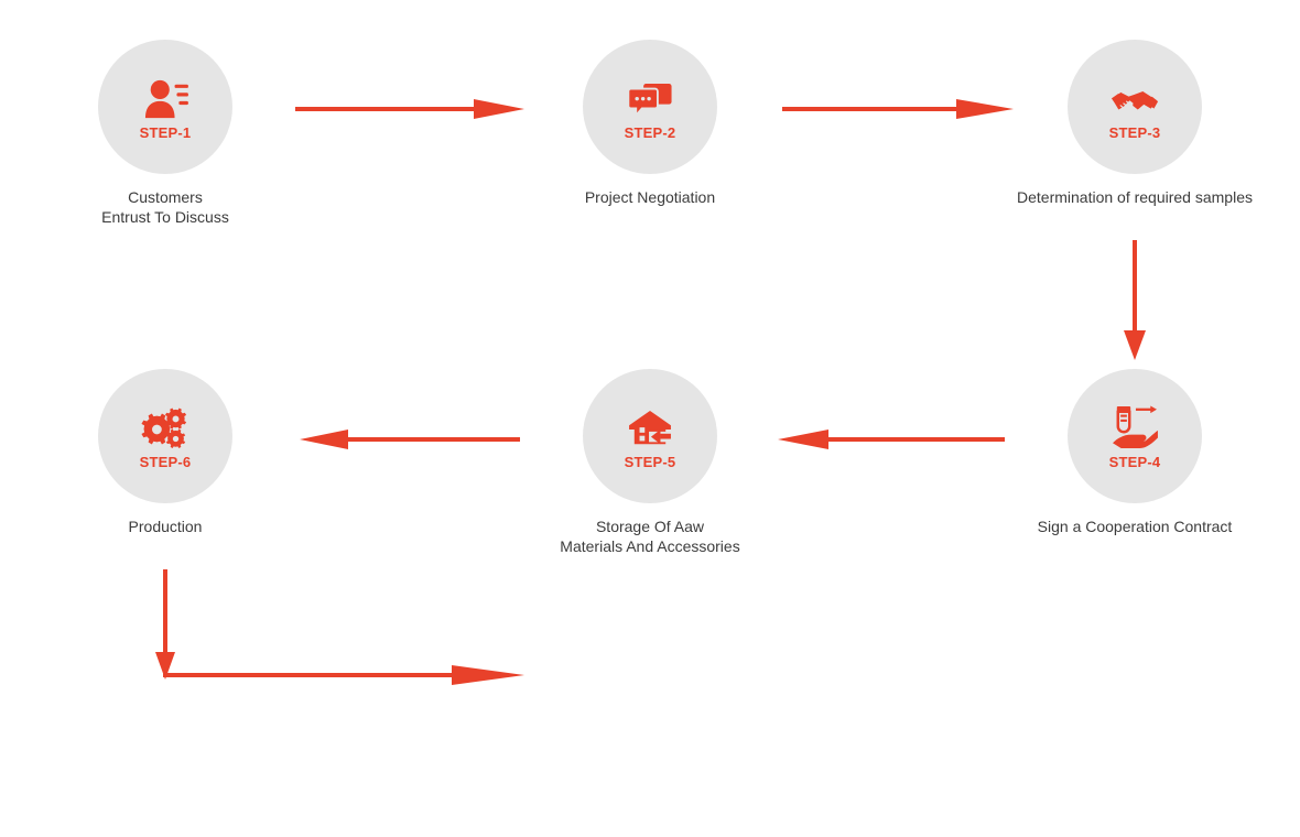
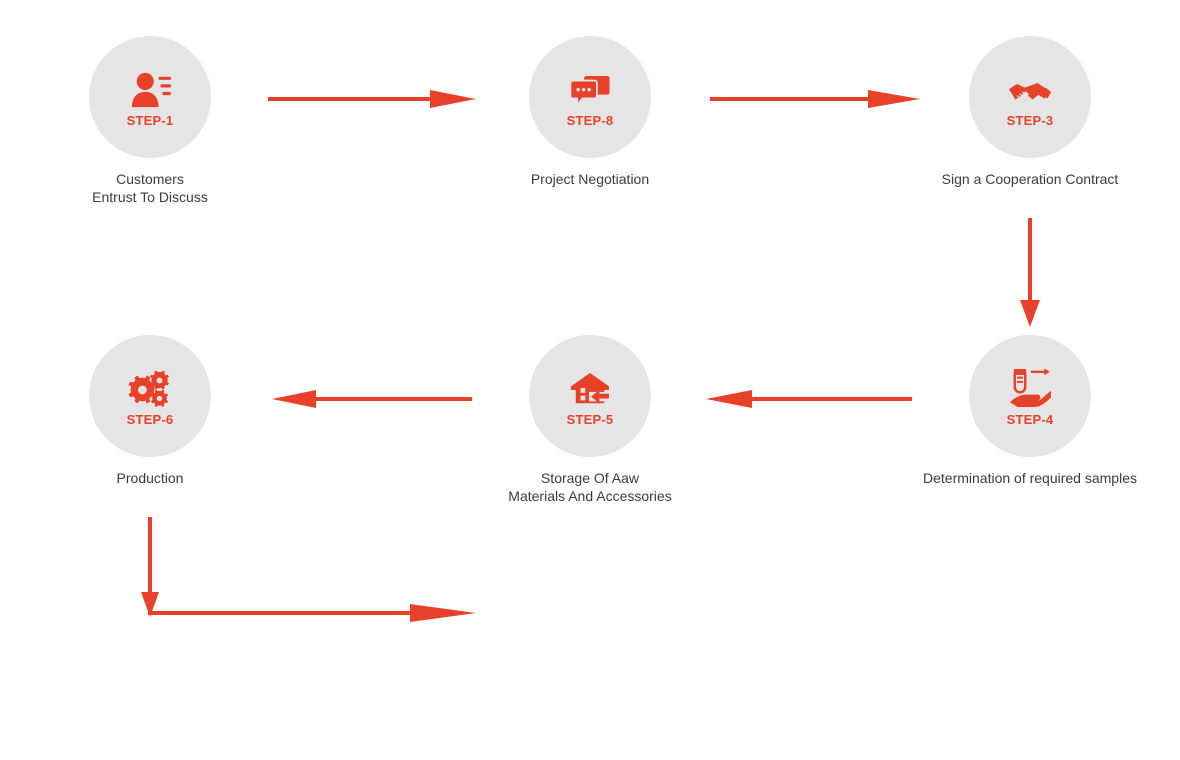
  STEP-1
  Customers
  Entrust To Discuss
- STEP-2
+ STEP-8
  Project Negotiation
  STEP-3
- Determination of required samples
+ Sign a Cooperation Contract
  STEP-4
- Sign a Cooperation Contract
+ Determination of required samples
  STEP-5
  Storage Of Aaw
  Materials And Accessories
  STEP-6
  Production
